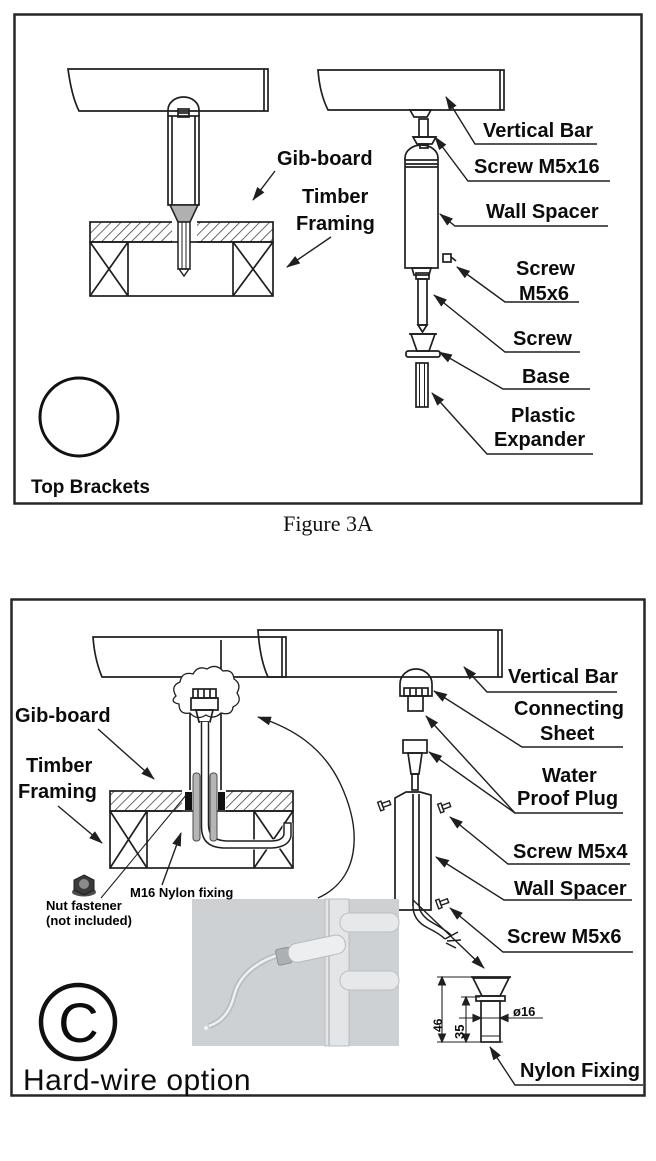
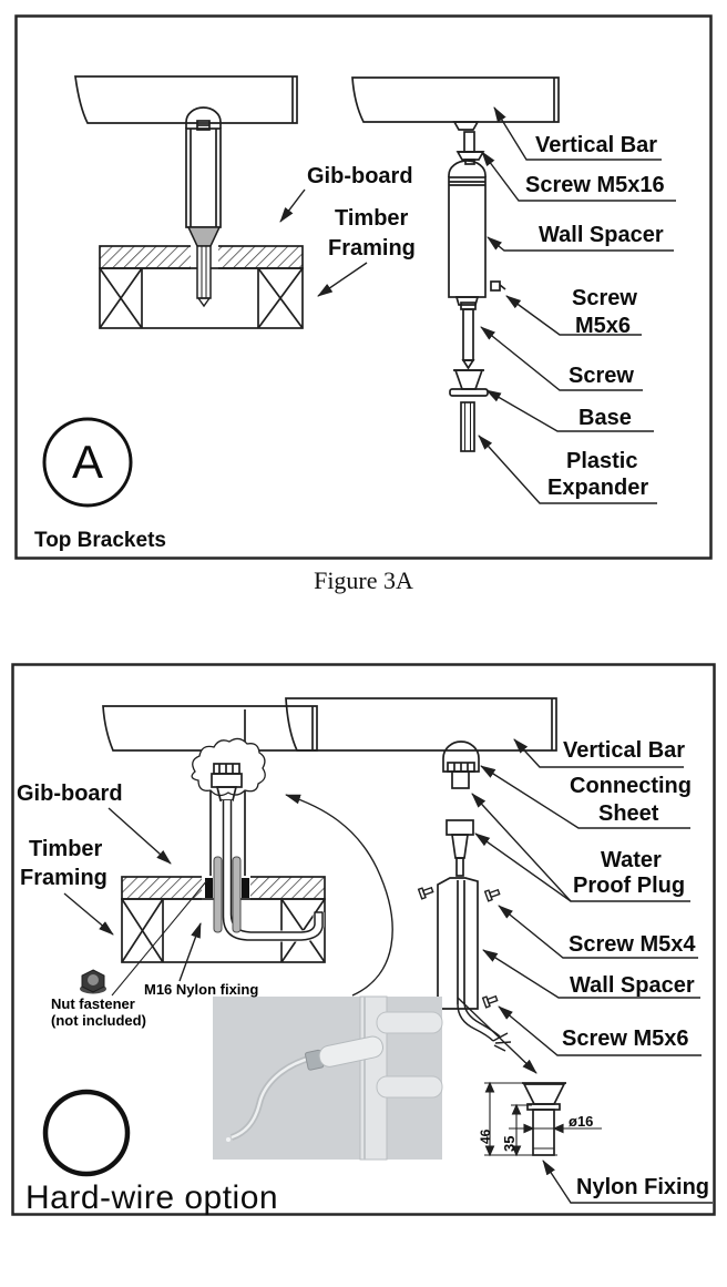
  Gib-board
  Timber
  Framing
  Vertical Bar
  Screw M5x16
  Wall Spacer
  Screw
  M5x6
  Screw
  Base
  Plastic
  Expander
+ A
  Top Brackets
  Figure 3A
  ø16
  Gib-board
  Timber
  Framing
  Nut fastener
  (not included)
  M16 Nylon fixing
  Vertical Bar
  Connecting
  Sheet
  Water
  Proof Plug
  Screw M5x4
  Wall Spacer
  Screw M5x6
  Nylon Fixing
- C
  Hard-wire option
